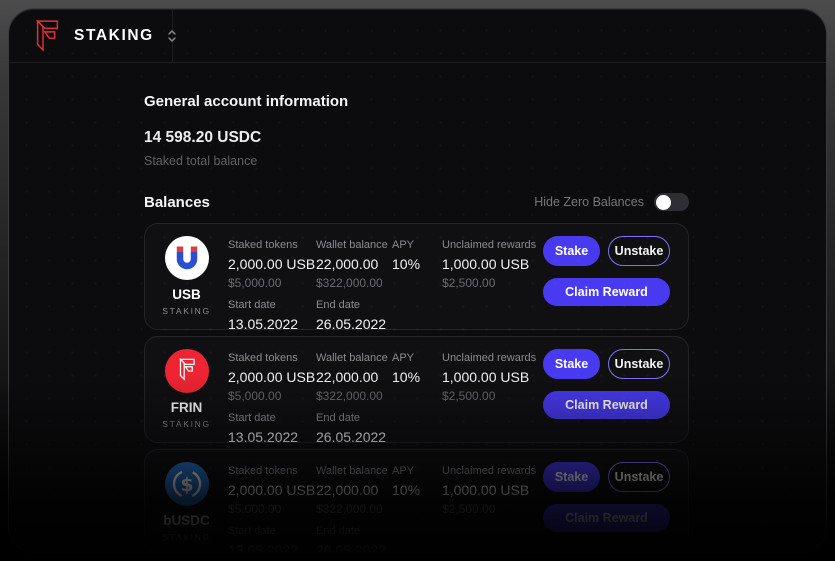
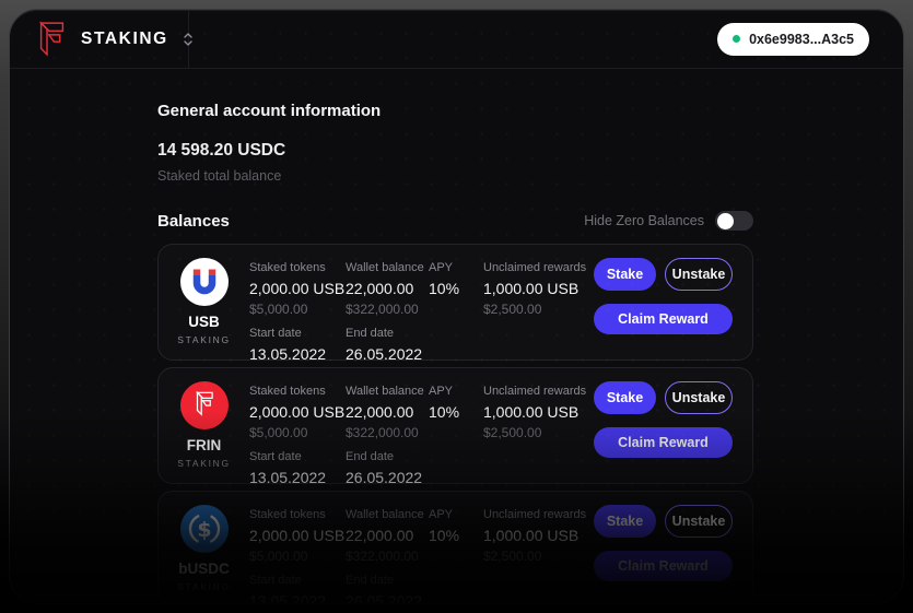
  STAKING
+ 0x6e9983...A3c5
